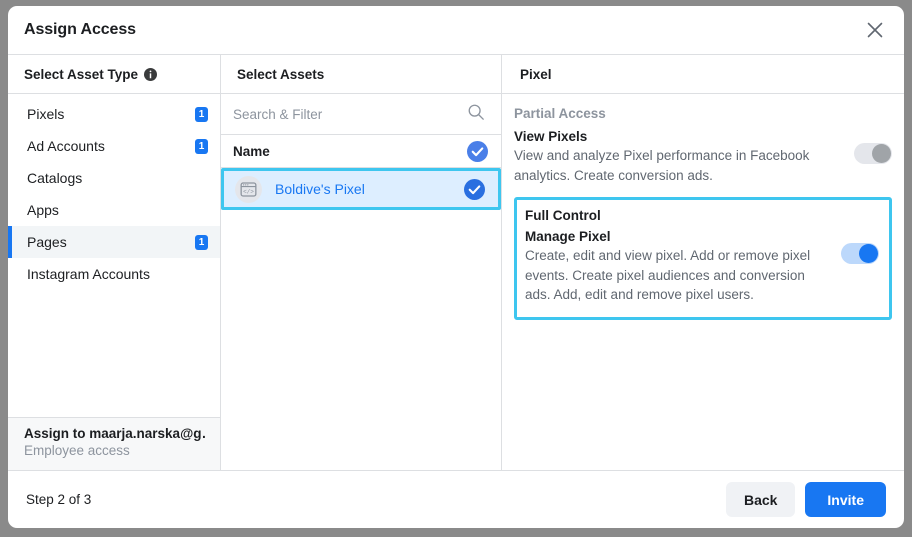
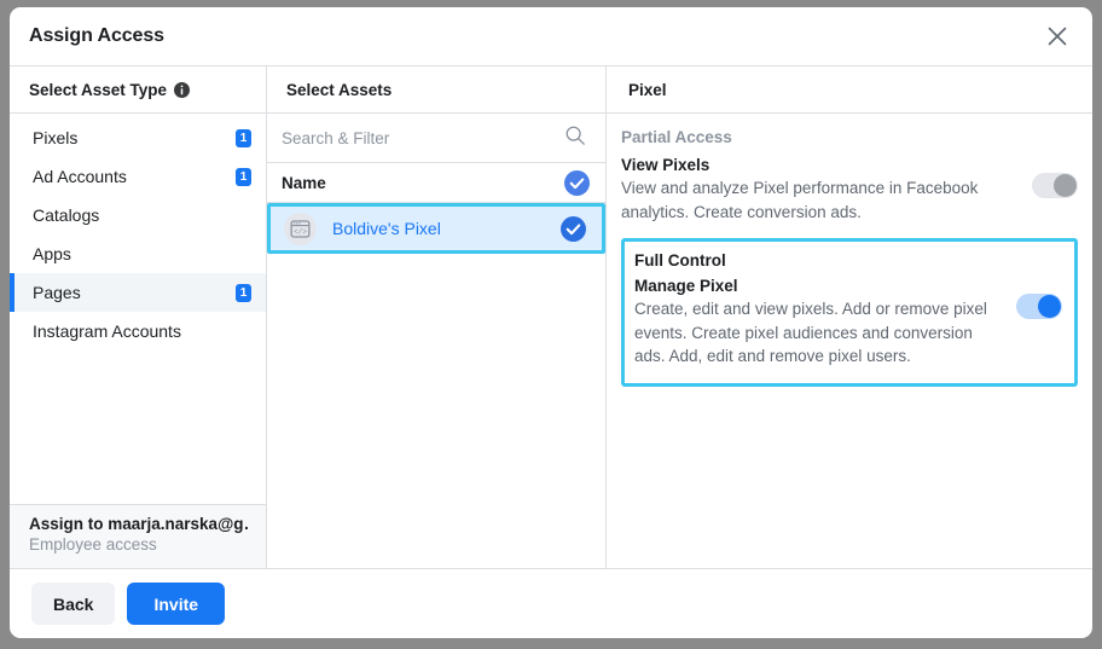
  Assign Access
  Select Asset Type
  Pixels
  1
  Ad Accounts
  1
  Catalogs
  Apps
  Pages
  1
  Instagram Accounts
  Assign to maarja.narska@g
  Employee access
  Select Assets
  Search & Filter
  Name
  Boldive's Pixel
  Pixel
  Partial Access
  View Pixels
  View and analyze Pixel performance in Facebook analytics. Create conversion ads.
  Full Control
  Manage Pixel
- Create, edit and view pixel. Add or remove pixel events. Create pixel audiences and conversion ads. Add, edit and remove pixel users.
+ Create, edit and view pixels. Add or remove pixel events. Create pixel audiences and conversion ads. Add, edit and remove pixel users.
- Step 2 of 3
  Back
  Invite
